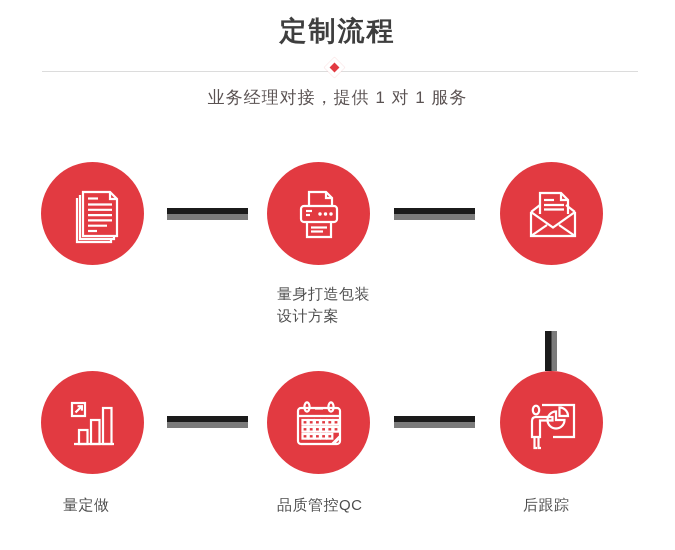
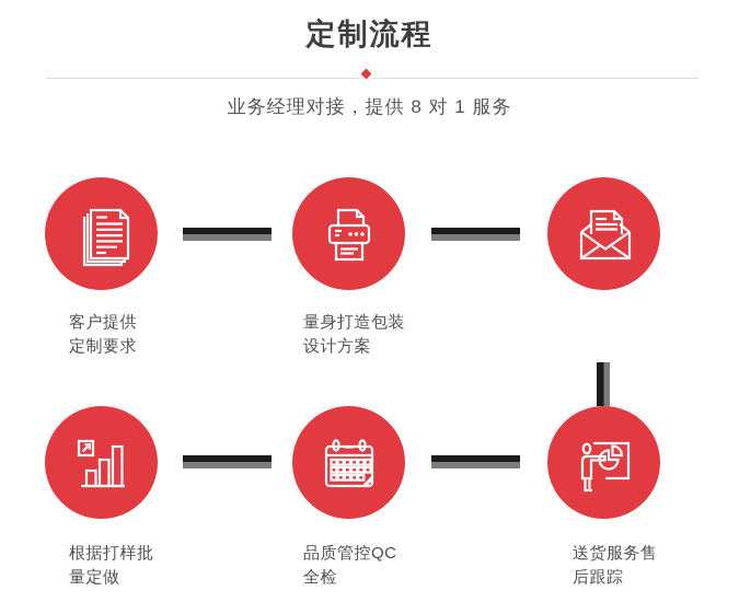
  定制流程
- 业务经理对接，提供 1 对 1 服务
+ 业务经理对接，提供 8 对 1 服务
+ 客户提供
+ 定制要求
  量身打造包装
  设计方案
+ 根据打样批
  量定做
  品质管控QC
+ 全检
+ 送货服务售
  后跟踪
